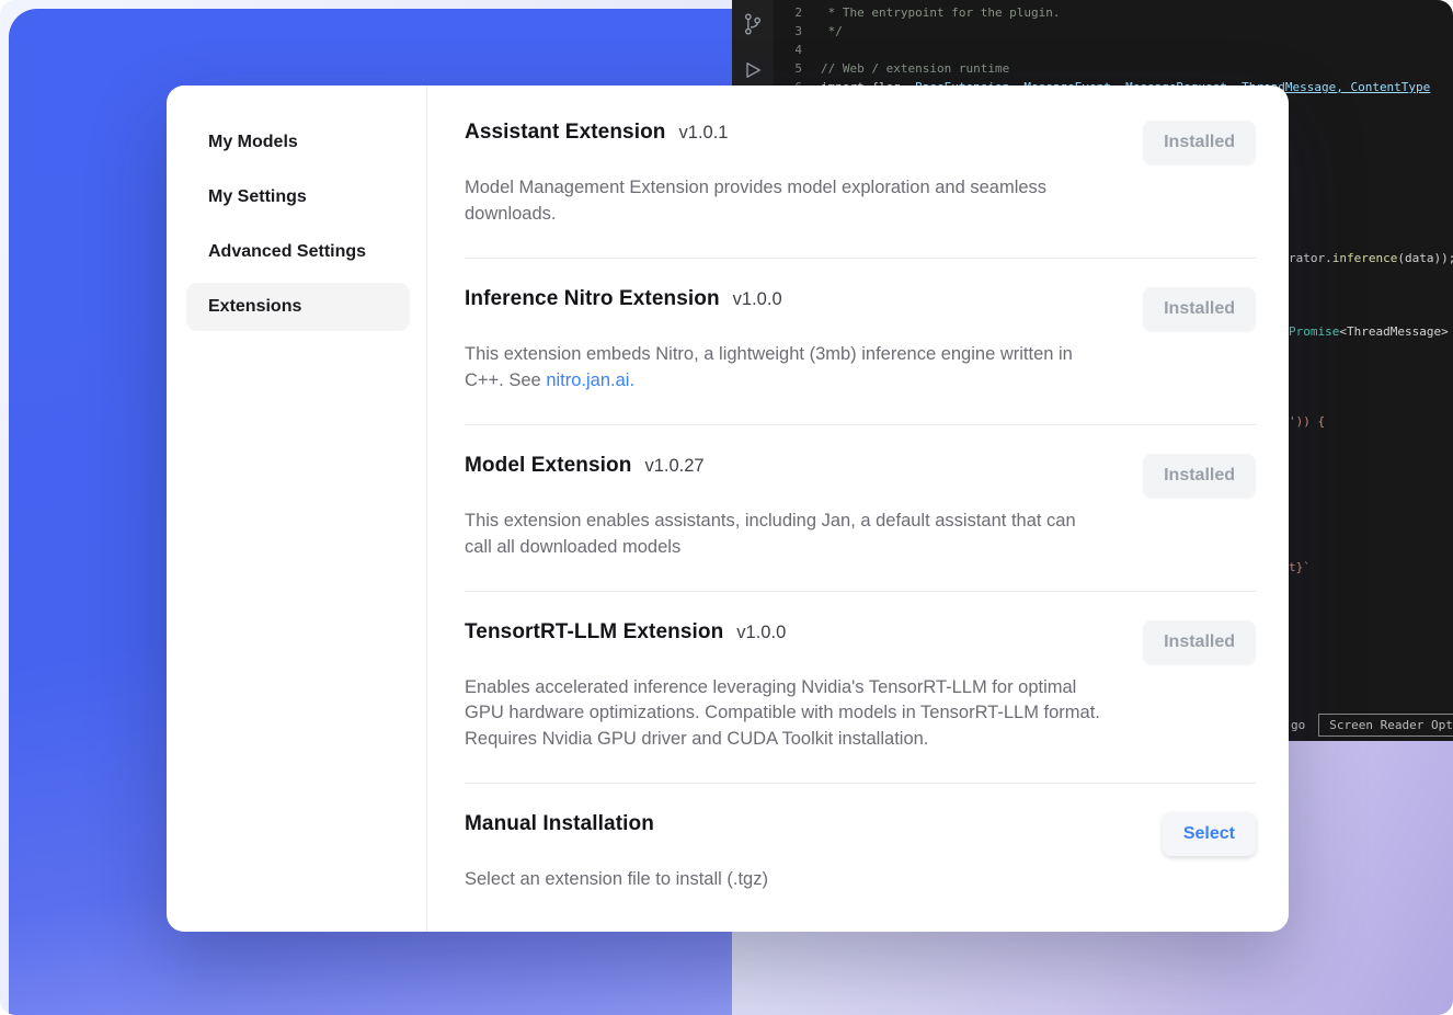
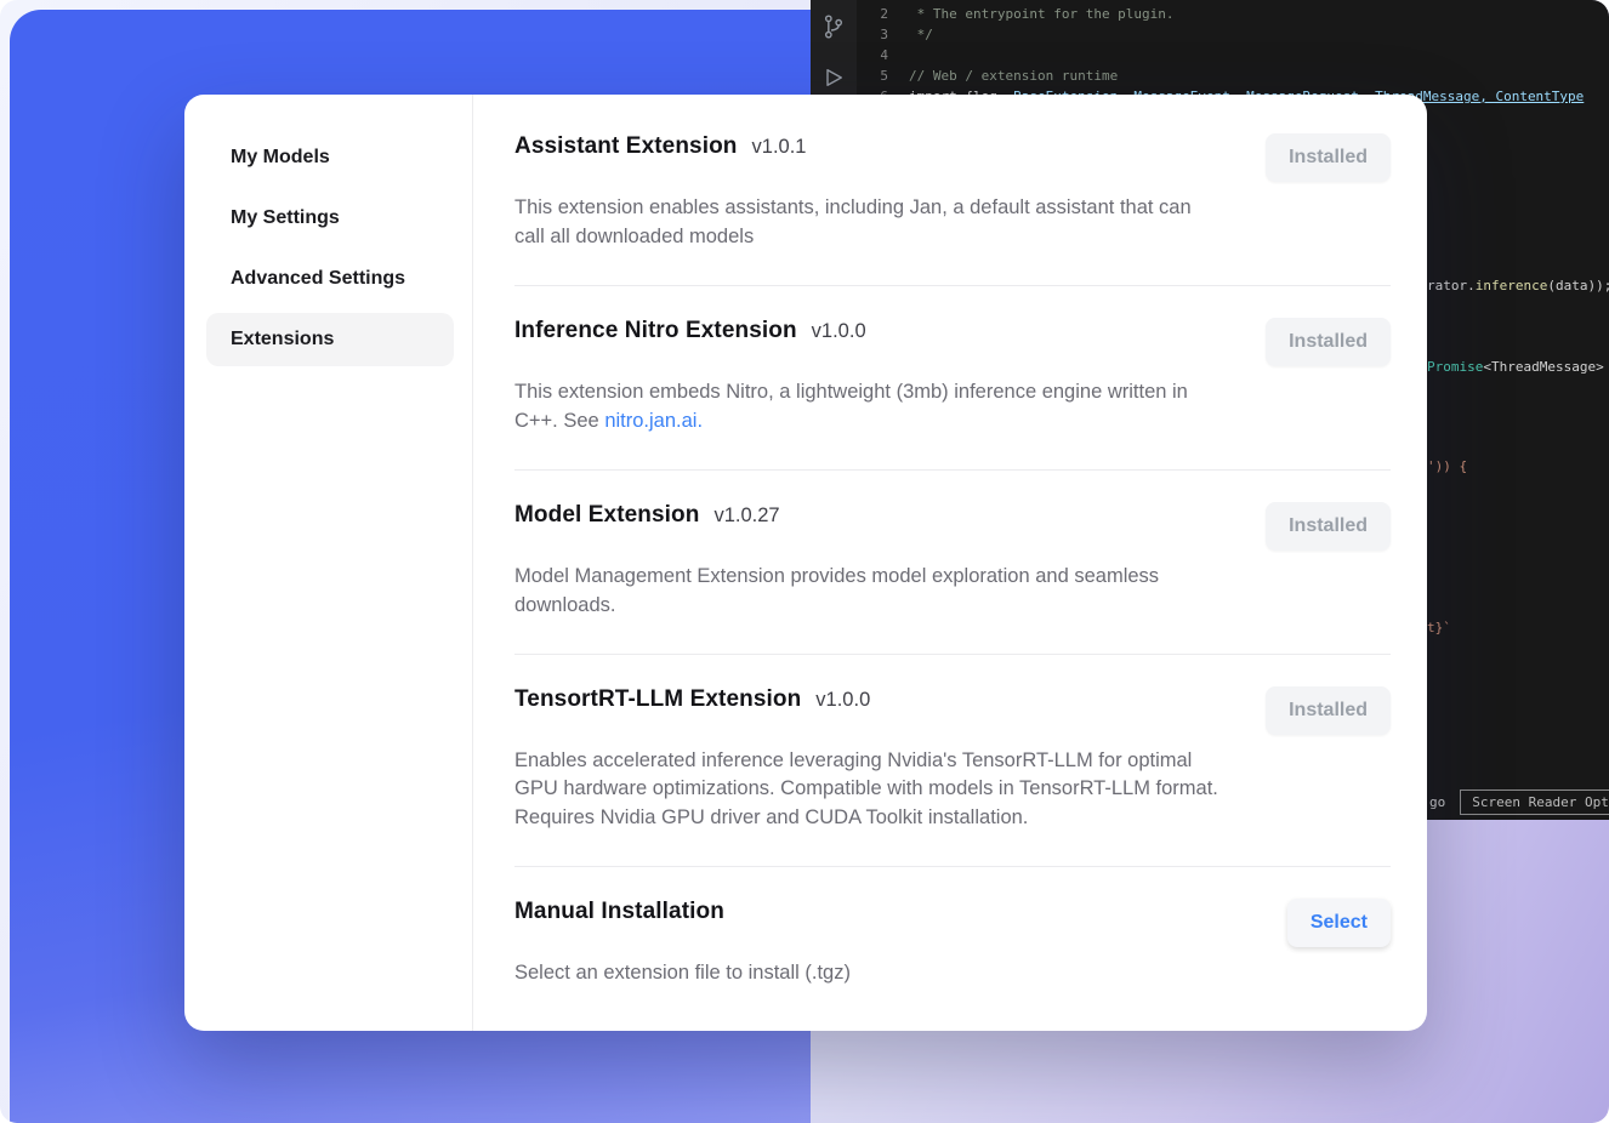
  2
  * The entrypoint for the plugin.
  3
  */
  4
  5
  // Web / extension runtime
  rator.inference(data));
  Promise<ThreadMessage>
  ')) {
  t}`
  go
  Screen Reader Opt
  My Models
  My Settings
  Advanced Settings
  Extensions
  Assistant Extension
  v1.0.1
  Installed
- Model Management Extension provides model exploration and seamless downloads.
+ This extension enables assistants, including Jan, a default assistant that can call all downloaded models
  Inference Nitro Extension
  v1.0.0
  Installed
  This extension embeds Nitro, a lightweight (3mb) inference engine written in C++. See nitro.jan.ai.
  Model Extension
  v1.0.27
  Installed
- This extension enables assistants, including Jan, a default assistant that can call all downloaded models
+ Model Management Extension provides model exploration and seamless downloads.
  TensortRT-LLM Extension
  v1.0.0
  Installed
  Enables accelerated inference leveraging Nvidia's TensorRT-LLM for optimal GPU hardware optimizations. Compatible with models in TensorRT-LLM format. Requires Nvidia GPU driver and CUDA Toolkit installation.
  Manual Installation
  Select
  Select an extension file to install (.tgz)
